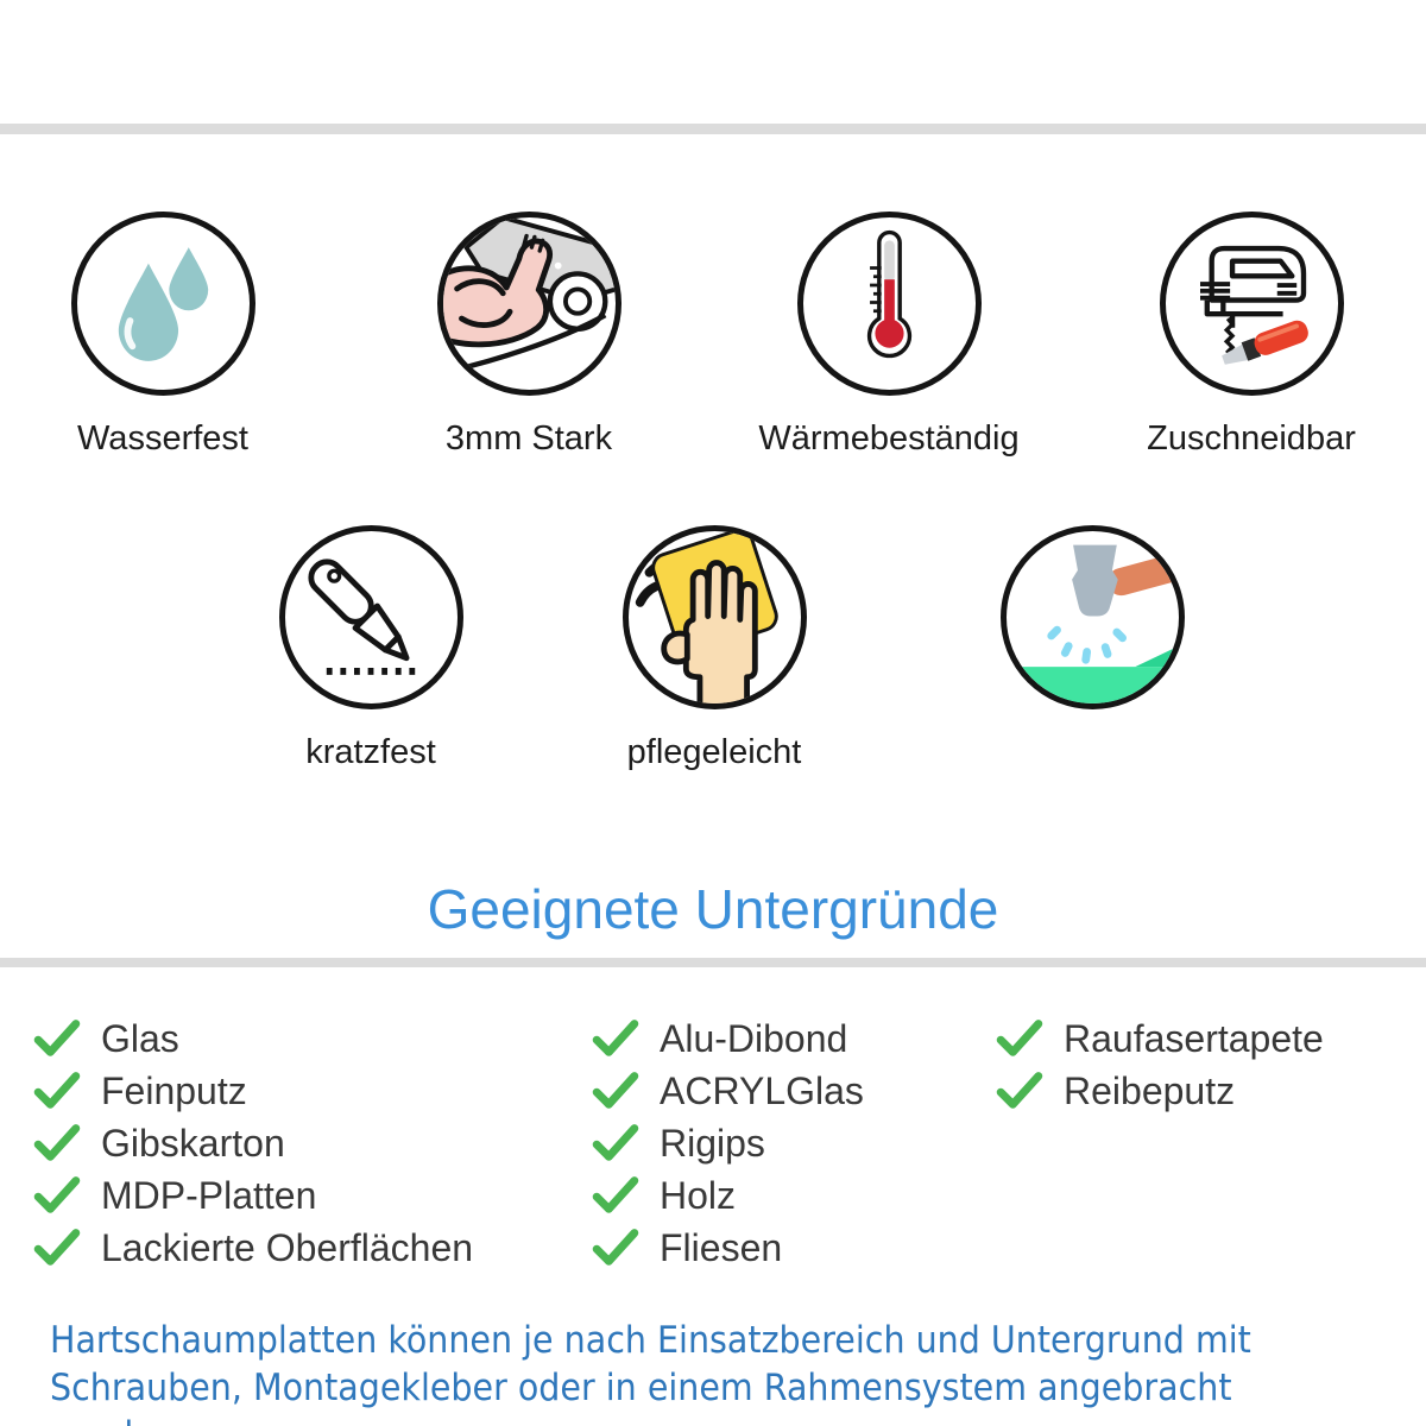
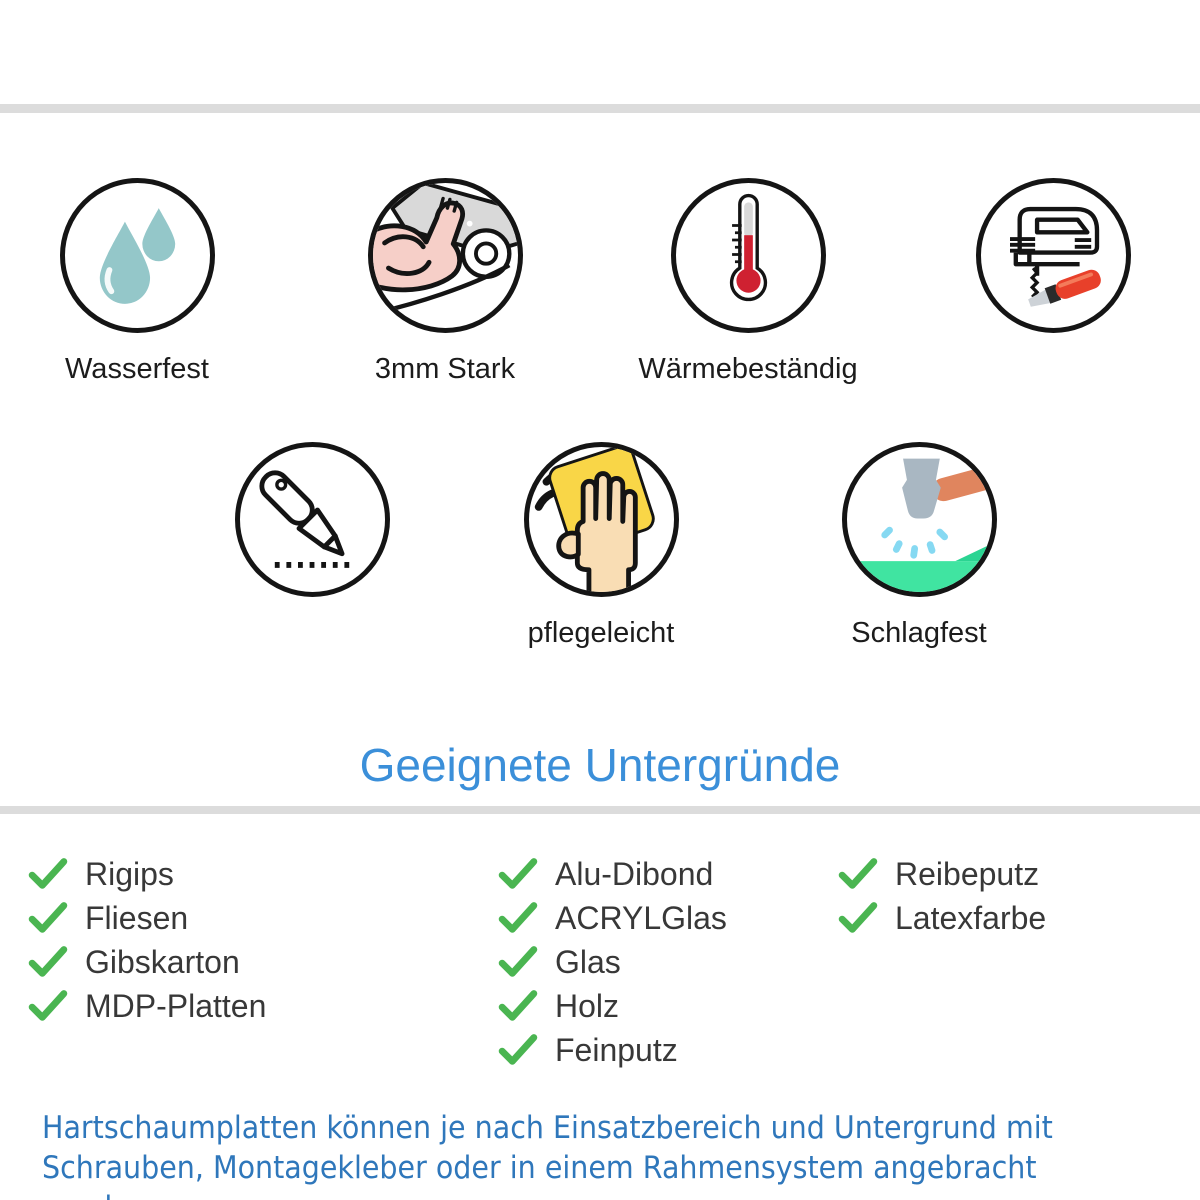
  Wasserfest
  3mm Stark
  Wärmebeständig
- Zuschneidbar
- kratzfest
  pflegeleicht
+ Schlagfest
  Geeignete Untergründe
- Glas
+ Rigips
- Feinputz
+ Fliesen
  Gibskarton
  MDP-Platten
- Lackierte Oberflächen
  Alu-Dibond
  ACRYLGlas
- Rigips
+ Glas
  Holz
- Fliesen
+ Feinputz
- Raufasertapete
  Reibeputz
+ Latexfarbe
  Hartschaumplatten können je nach Einsatzbereich und Untergrund mit
  Schrauben, Montagekleber oder in einem Rahmensystem angebracht
